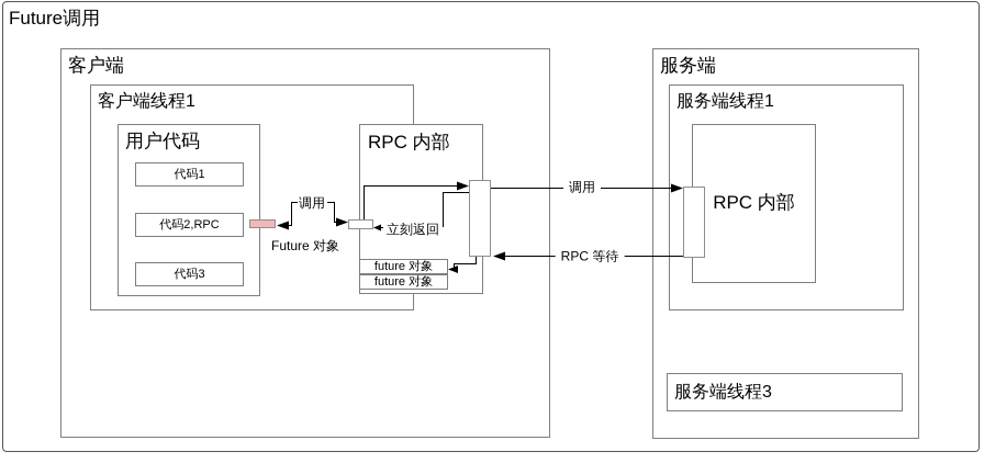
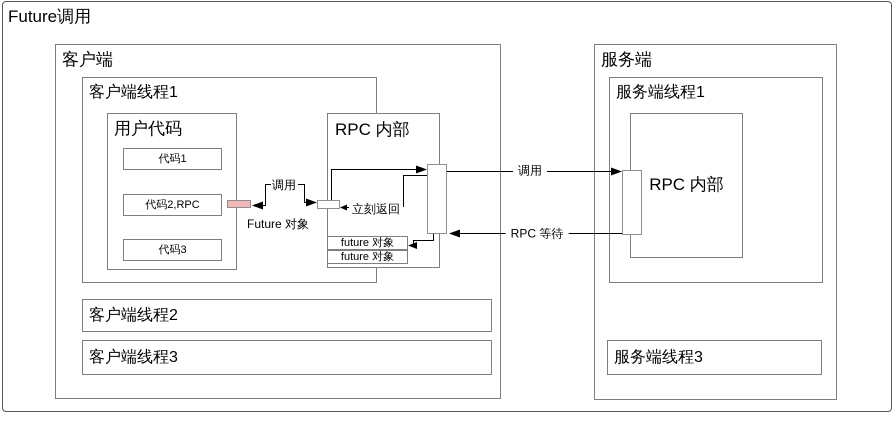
  Future调用
  客户端
  客户端线程1
  用户代码
  代码1
  代码2,RPC
  代码3
  RPC 内部
  future 对象
  future 对象
+ 客户端线程2
+ 客户端线程3
  服务端
  服务端线程1
  RPC 内部
  服务端线程3
  调用
  Future 对象
  立刻返回
  调用
  RPC 等待
